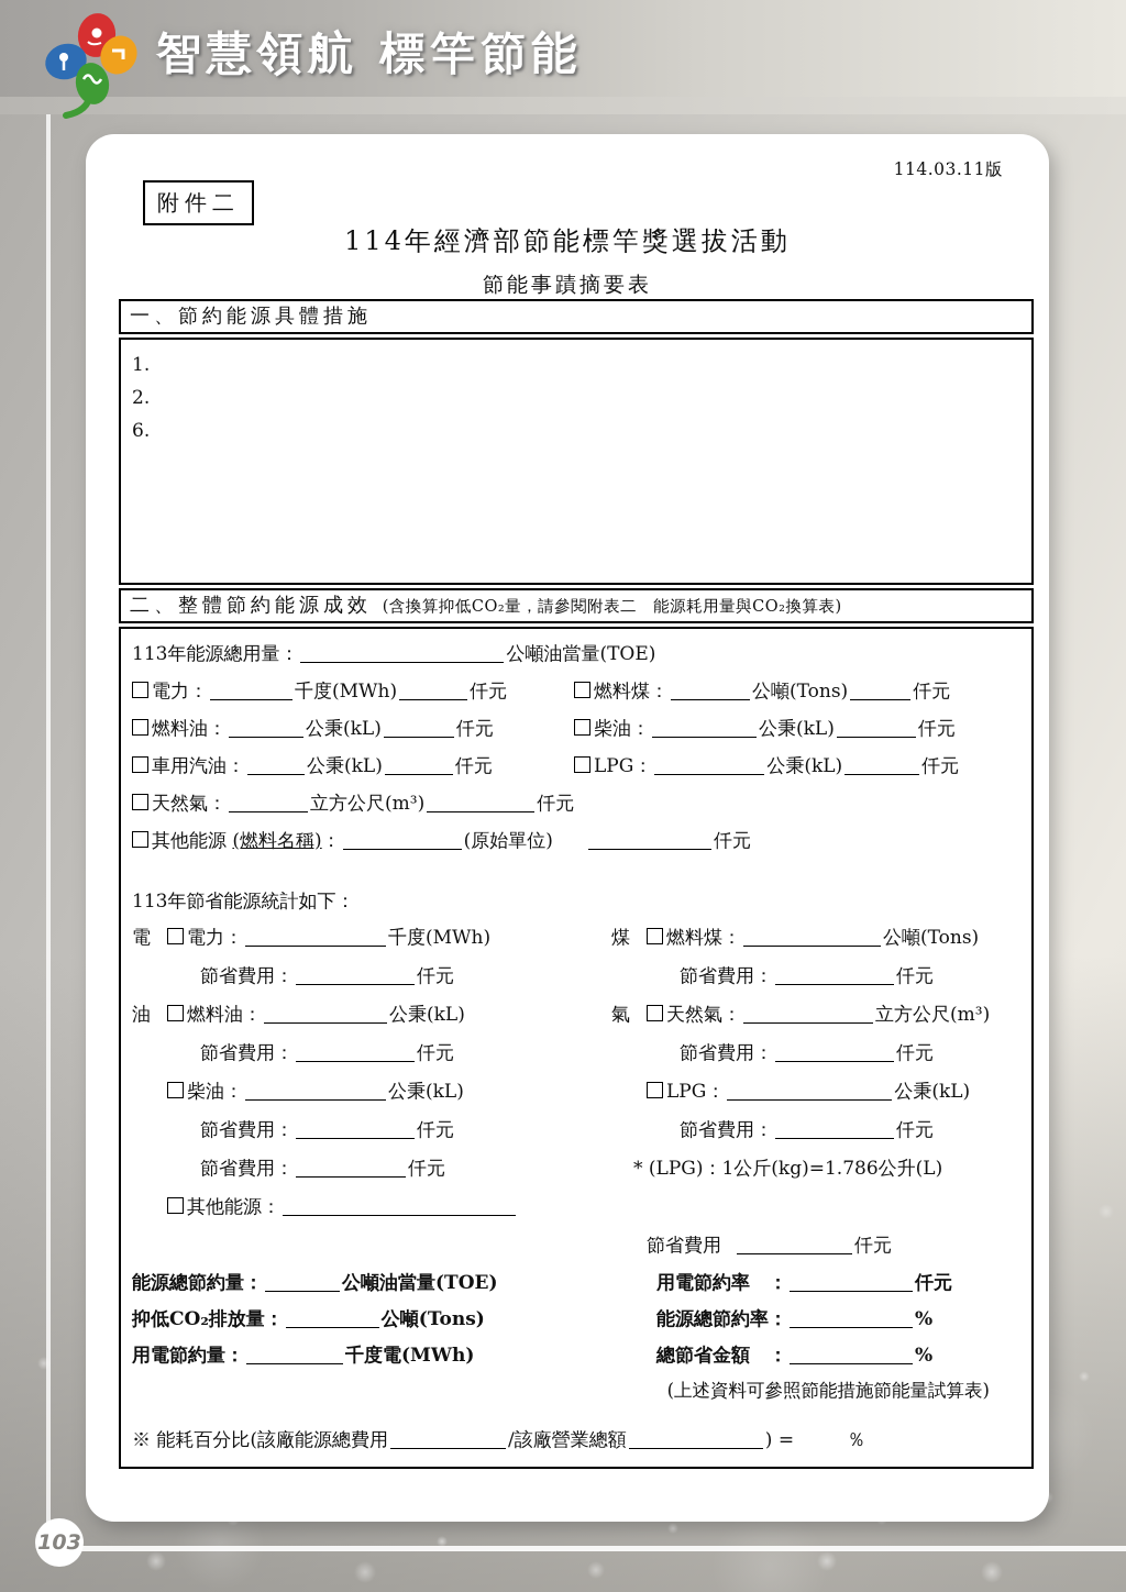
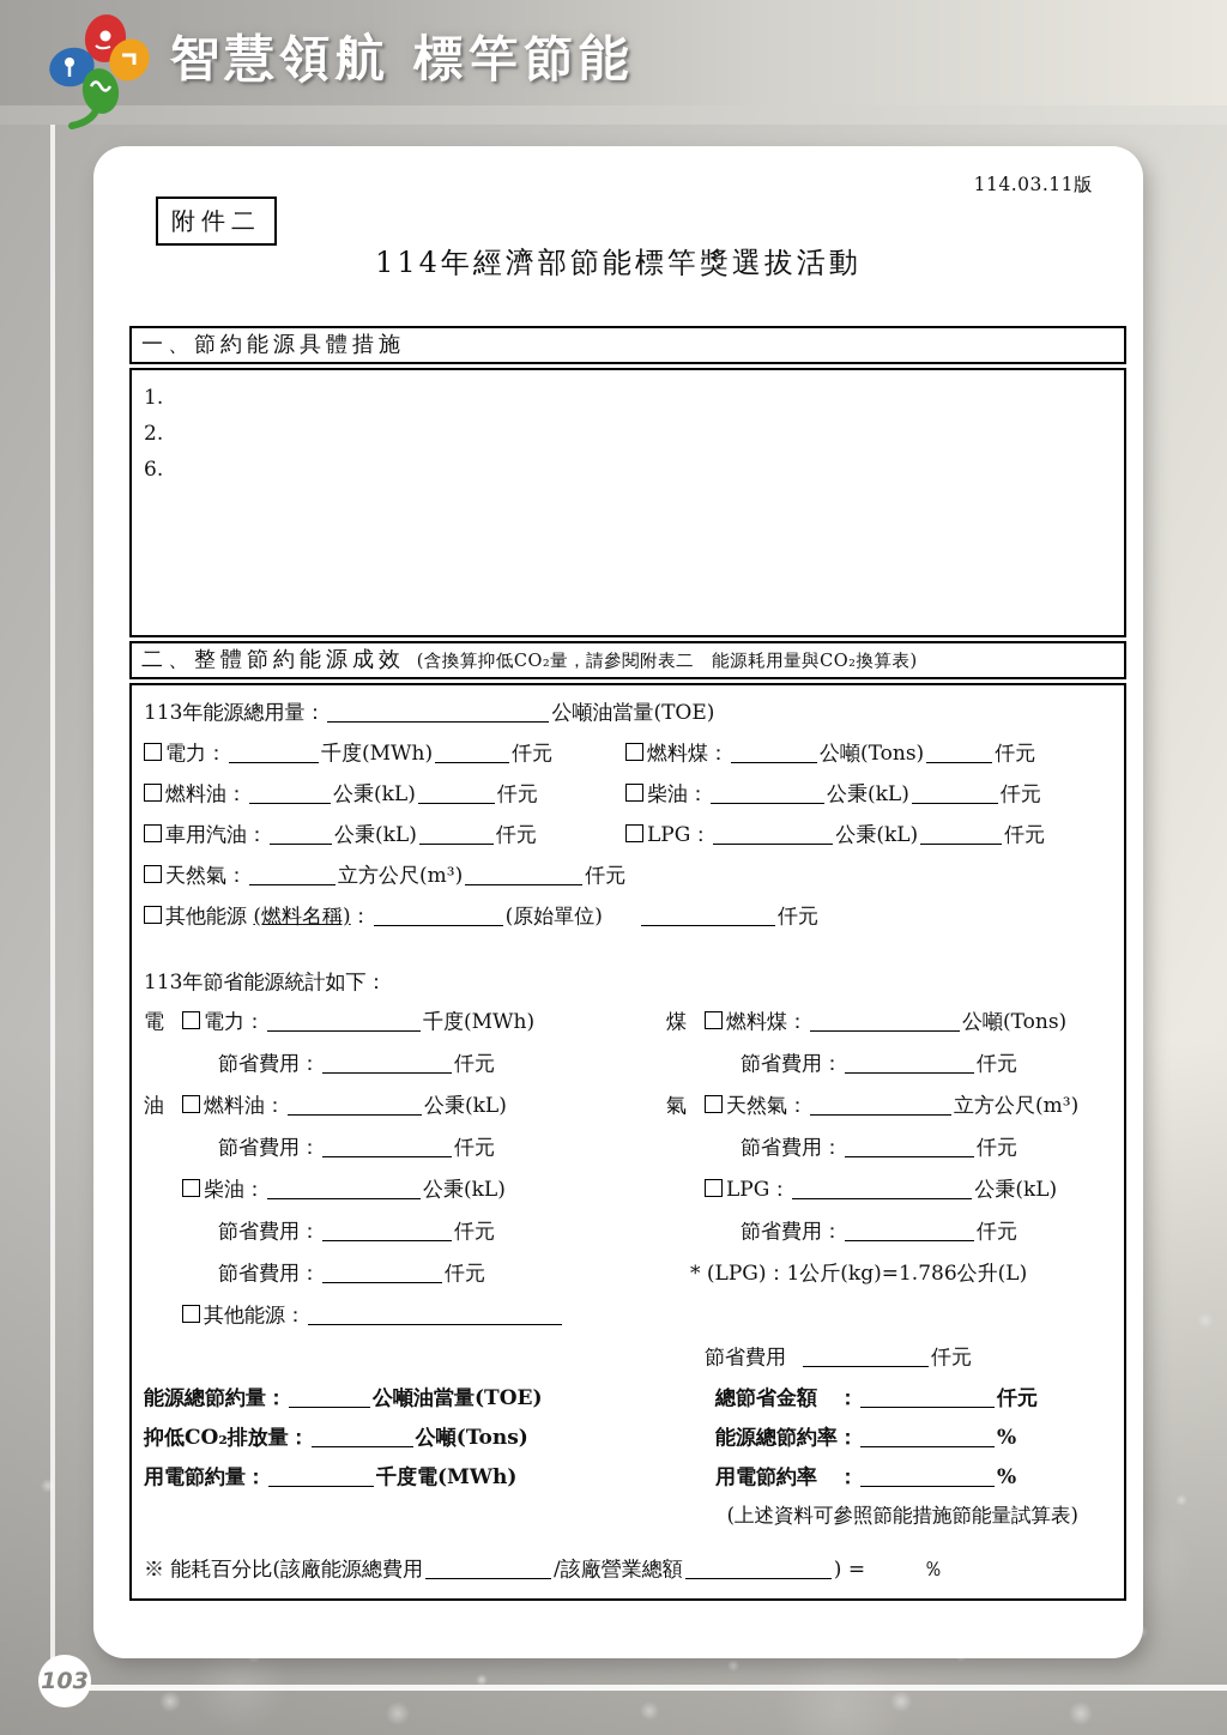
  智慧領航 標竿節能
  103
  114.03.11版
  附件二
  114年經濟部節能標竿獎選拔活動
- 節能事蹟摘要表
  一、節約能源具體措施
  1.
  2.
  6.
  二、整體節約能源成效 (含換算抑低CO₂量，請參閱附表二 能源耗用量與CO₂換算表)
  113年能源總用量： 公噸油當量(TOE)
  電力： 千度(MWh) 仟元
  燃料煤： 公噸(Tons) 仟元
  燃料油： 公秉(kL) 仟元
  柴油： 公秉(kL) 仟元
  車用汽油： 公秉(kL) 仟元
  LPG： 公秉(kL) 仟元
  天然氣： 立方公尺(m³) 仟元
  其他能源 (燃料名稱)： (原始單位) 仟元
  113年節省能源統計如下：
  電 電力： 千度(MWh)
  節省費用： 仟元
  油 燃料油： 公秉(kL)
  節省費用： 仟元
  柴油： 公秉(kL)
  節省費用： 仟元
  節省費用： 仟元
  其他能源：
  煤 燃料煤： 公噸(Tons)
  節省費用： 仟元
  氣 天然氣： 立方公尺(m³)
  節省費用： 仟元
  LPG： 公秉(kL)
  節省費用： 仟元
  * (LPG)：1公斤(kg)=1.786公升(L)
  節省費用 仟元
  能源總節約量： 公噸油當量(TOE)
- 用電節約率 ： 仟元
+ 總節省金額 ： 仟元
  抑低CO₂排放量： 公噸(Tons)
  能源總節約率： %
  用電節約量： 千度電(MWh)
- 總節省金額 ： %
+ 用電節約率 ： %
  (上述資料可參照節能措施節能量試算表)
  ※ 能耗百分比(該廠能源總費用 /該廠營業總額 ) = ％
